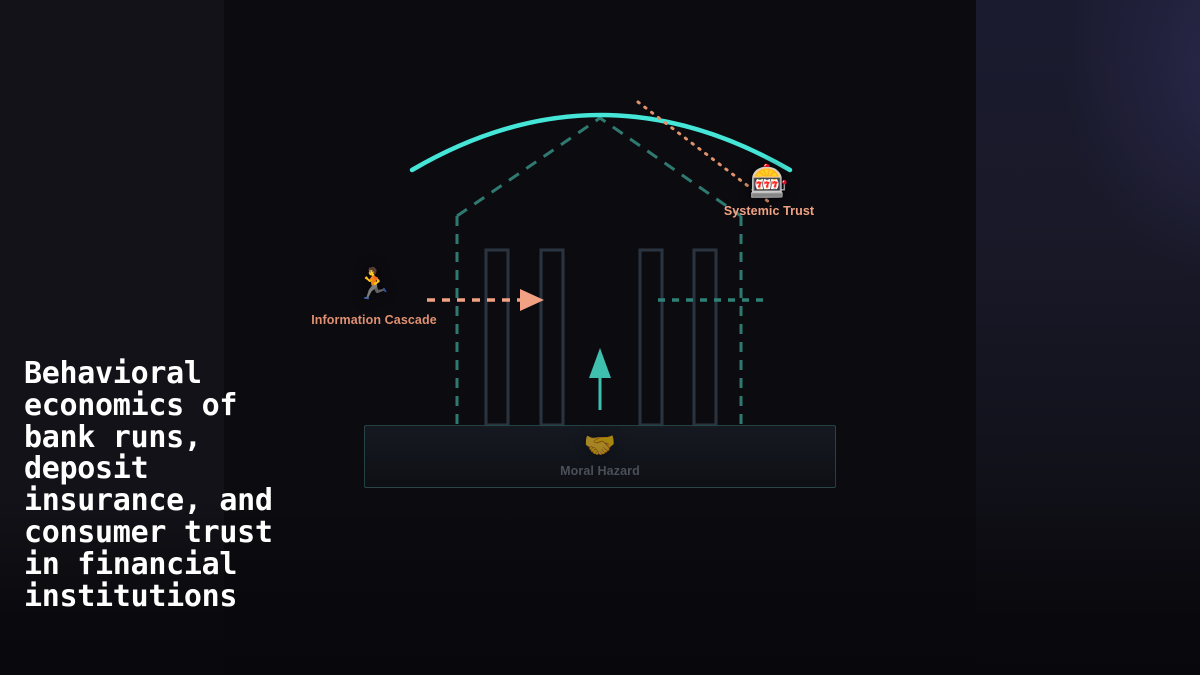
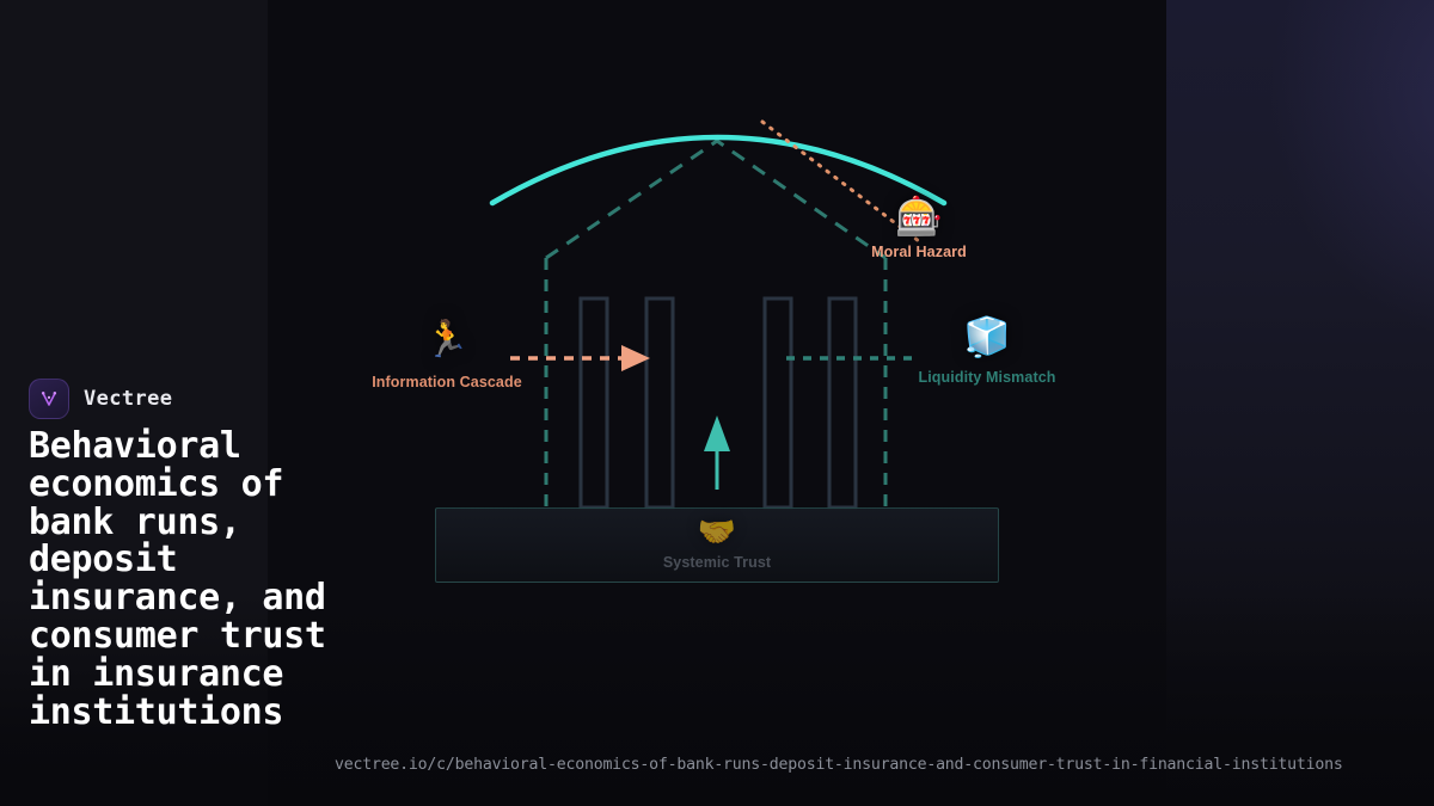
  🎰
- Systemic Trust
+ Moral Hazard
  🏃
  Information Cascade
+ 🧊
+ Liquidity Mismatch
  🤝
- Moral Hazard
+ Systemic Trust
+ Vectree
- Behavioral economics of bank runs, deposit insurance, and consumer trust in financial institutions
+ Behavioral economics of bank runs, deposit insurance, and consumer trust in insurance institutions
+ vectree.io/c/behavioral-economics-of-bank-runs-deposit-insurance-and-consumer-trust-in-financial-institutions
